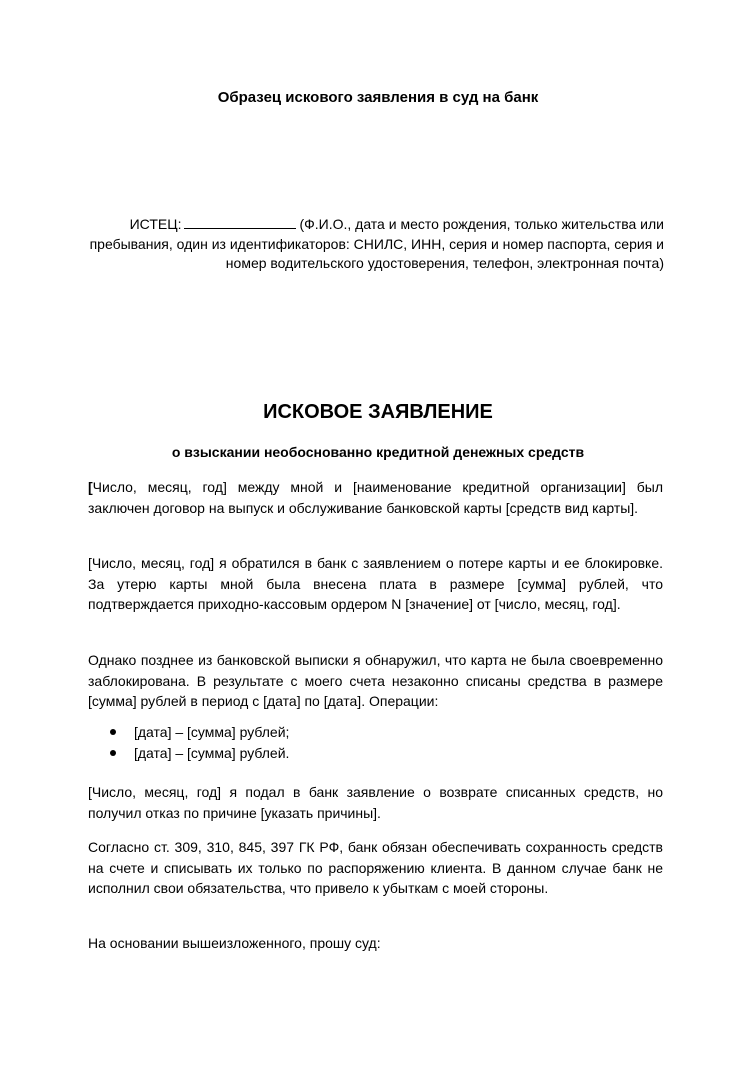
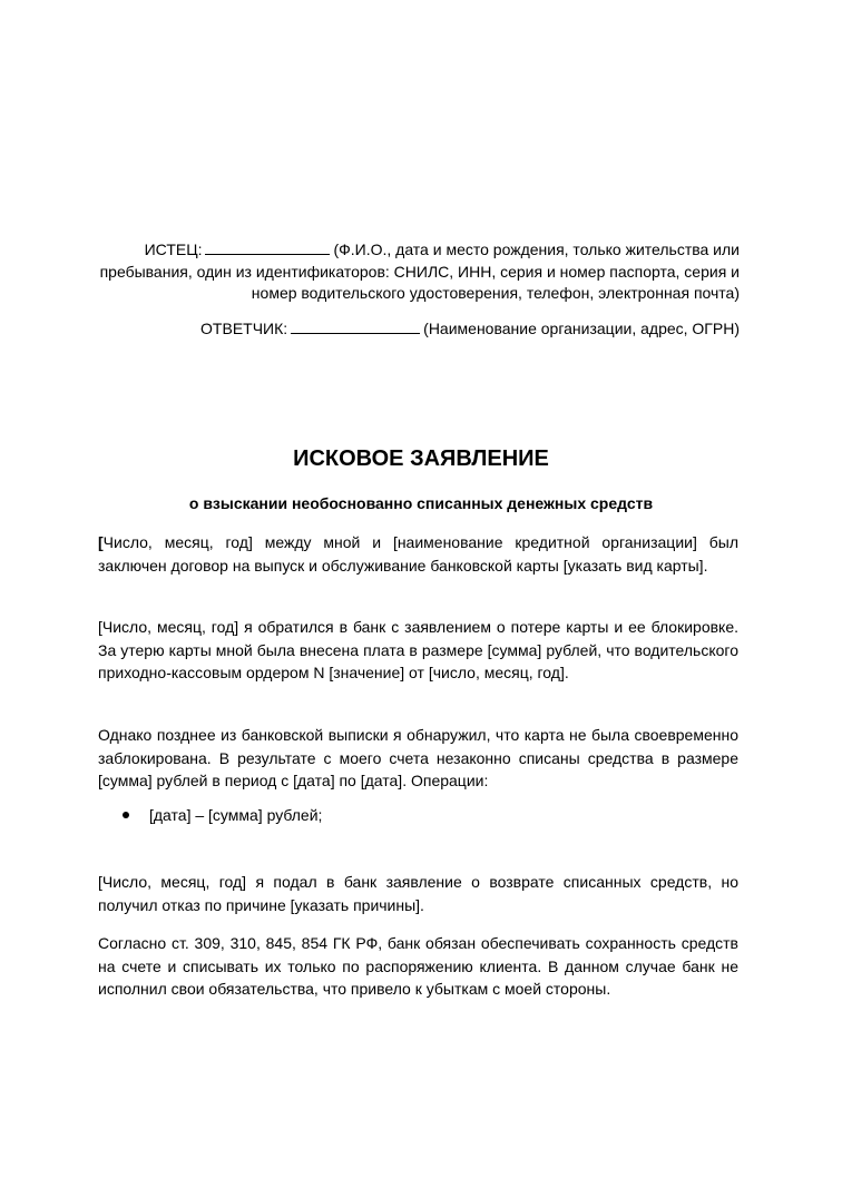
- Образец искового заявления в суд на банк
  ИСТЕЦ: (Ф.И.О., дата и место рождения, только жительства или пребывания, один из идентификаторов: СНИЛС, ИНН, серия и номер паспорта, серия и номер водительского удостоверения, телефон, электронная почта)
+ ОТВЕТЧИК: (Наименование организации, адрес, ОГРН)
  ИСКОВОЕ ЗАЯВЛЕНИЕ
- о взыскании необоснованно кредитной денежных средств
+ о взыскании необоснованно списанных денежных средств
- [Число, месяц, год] между мной и [наименование кредитной организации] был заключен договор на выпуск и обслуживание банковской карты [средств вид карты].
+ [Число, месяц, год] между мной и [наименование кредитной организации] был заключен договор на выпуск и обслуживание банковской карты [указать вид карты].
- [Число, месяц, год] я обратился в банк с заявлением о потере карты и ее блокировке. За утерю карты мной была внесена плата в размере [сумма] рублей, что подтверждается приходно-кассовым ордером N [значение] от [число, месяц, год].
+ [Число, месяц, год] я обратился в банк с заявлением о потере карты и ее блокировке. За утерю карты мной была внесена плата в размере [сумма] рублей, что водительского приходно-кассовым ордером N [значение] от [число, месяц, год].
  Однако позднее из банковской выписки я обнаружил, что карта не была своевременно заблокирована. В результате с моего счета незаконно списаны средства в размере [сумма] рублей в период с [дата] по [дата]. Операции:
  [дата] – [сумма] рублей;
- [дата] – [сумма] рублей.
  [Число, месяц, год] я подал в банк заявление о возврате списанных средств, но получил отказ по причине [указать причины].
- Согласно ст. 309, 310, 845, 397 ГК РФ, банк обязан обеспечивать сохранность средств на счете и списывать их только по распоряжению клиента. В данном случае банк не исполнил свои обязательства, что привело к убыткам с моей стороны.
+ Согласно ст. 309, 310, 845, 854 ГК РФ, банк обязан обеспечивать сохранность средств на счете и списывать их только по распоряжению клиента. В данном случае банк не исполнил свои обязательства, что привело к убыткам с моей стороны.
- На основании вышеизложенного, прошу суд:
